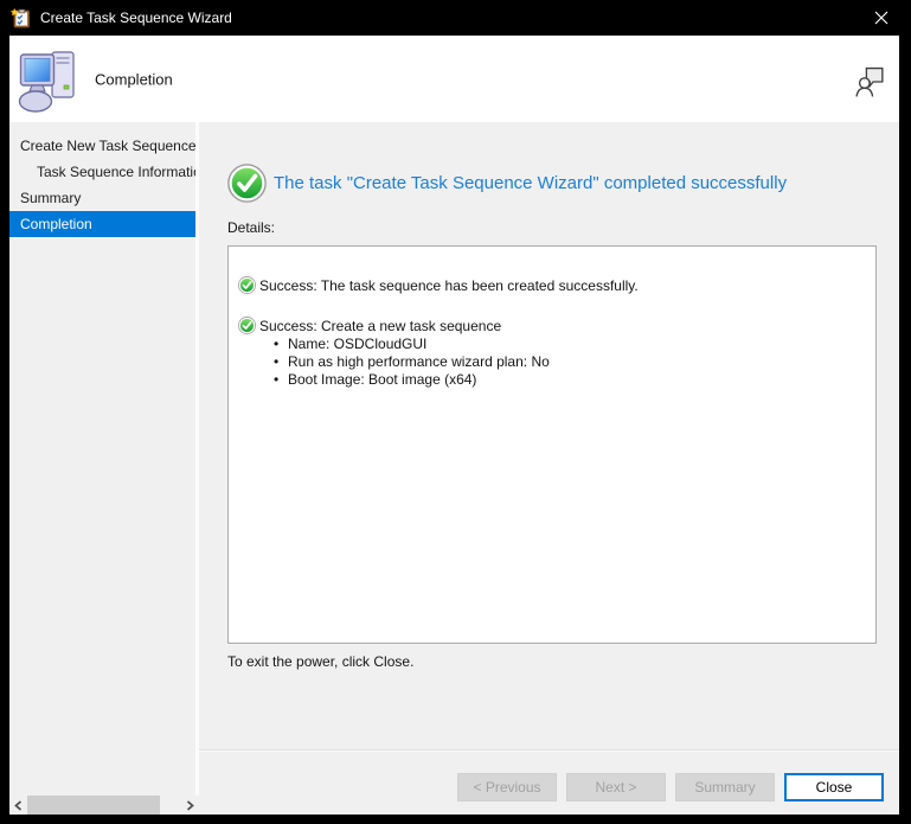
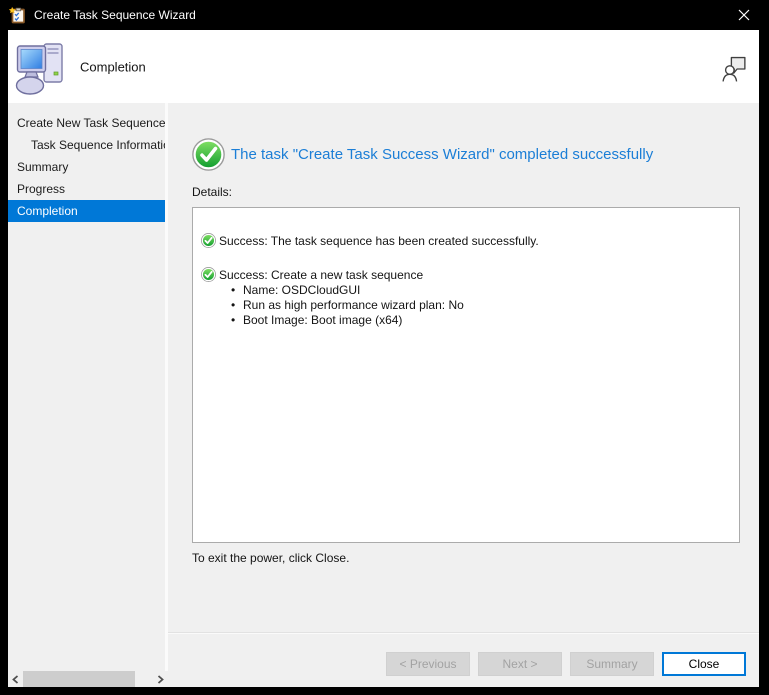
  Create Task Sequence Wizard
  Completion
  Create New Task Sequence
  Task Sequence Informati
  Summary
+ Progress
  Completion
- The task "Create Task Sequence Wizard" completed successfully
+ The task "Create Task Success Wizard" completed successfully
  Details:
  Success: The task sequence has been created successfully.
  Success: Create a new task sequence
  •
  Name: OSDCloudGUI
  •
  Run as high performance wizard plan: No
  •
  Boot Image: Boot image (x64)
  To exit the power, click Close.
  < Previous
  Next >
  Summary
  Close
